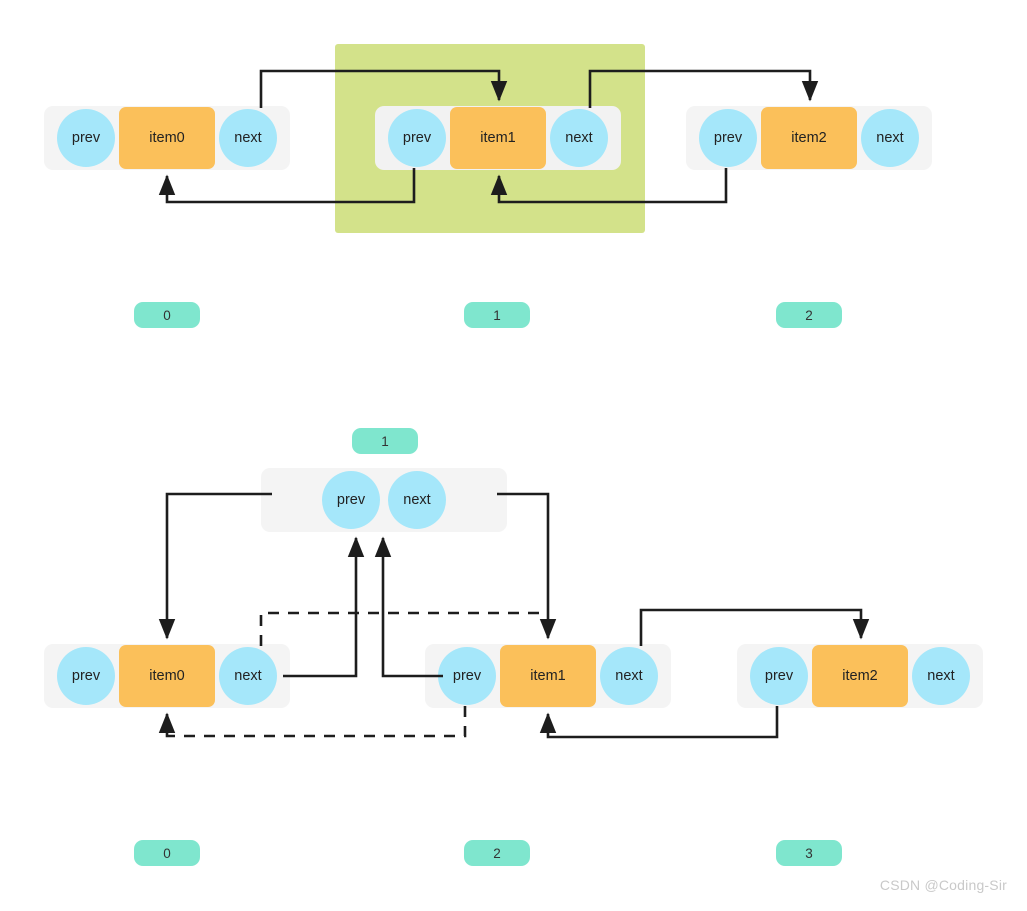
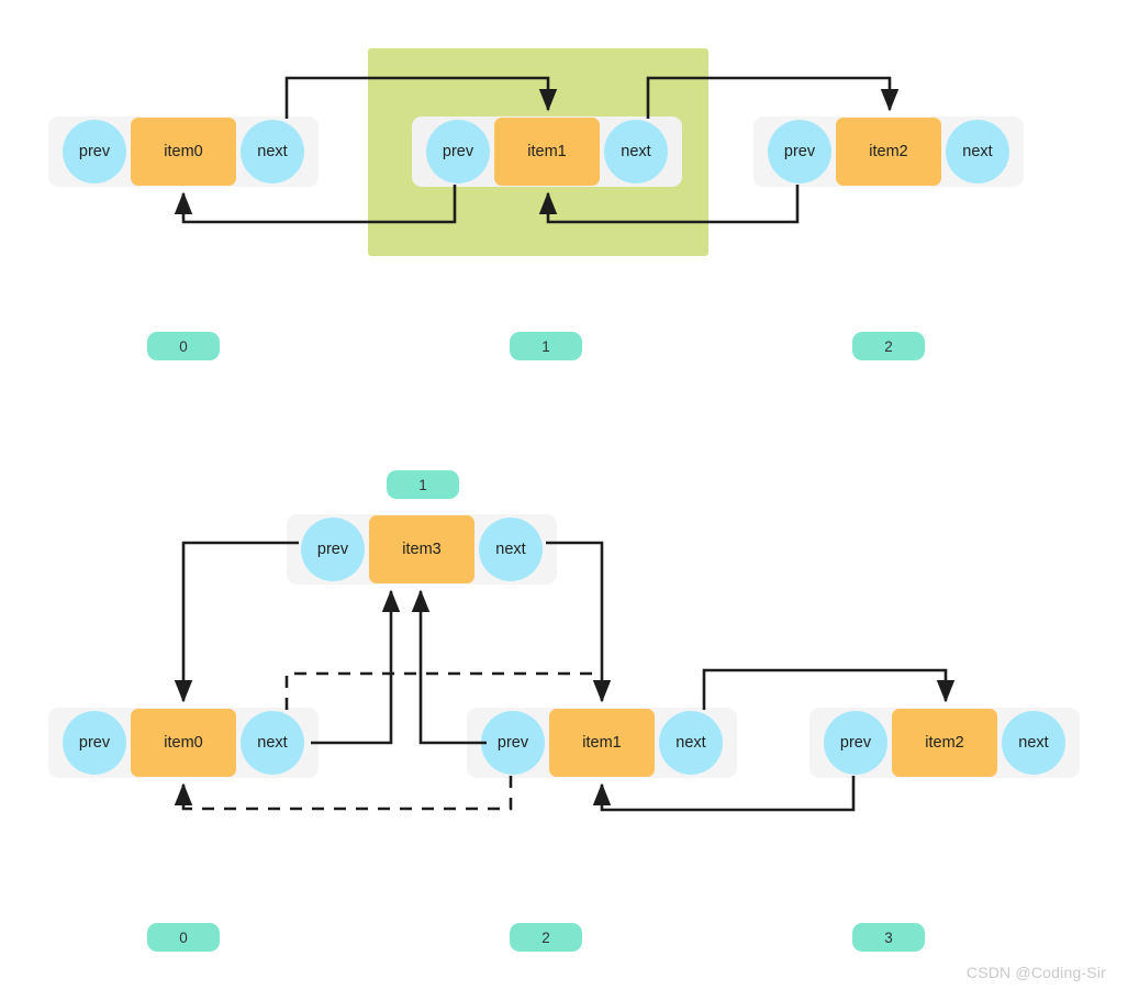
  prev
  item0
  next
  prev
  item1
  next
  prev
  item2
  next
  0
  1
  2
  prev
+ item3
  next
  1
  prev
  item0
  next
  prev
  item1
  next
  prev
  item2
  next
  0
  2
  3
  CSDN @Coding-Sir
